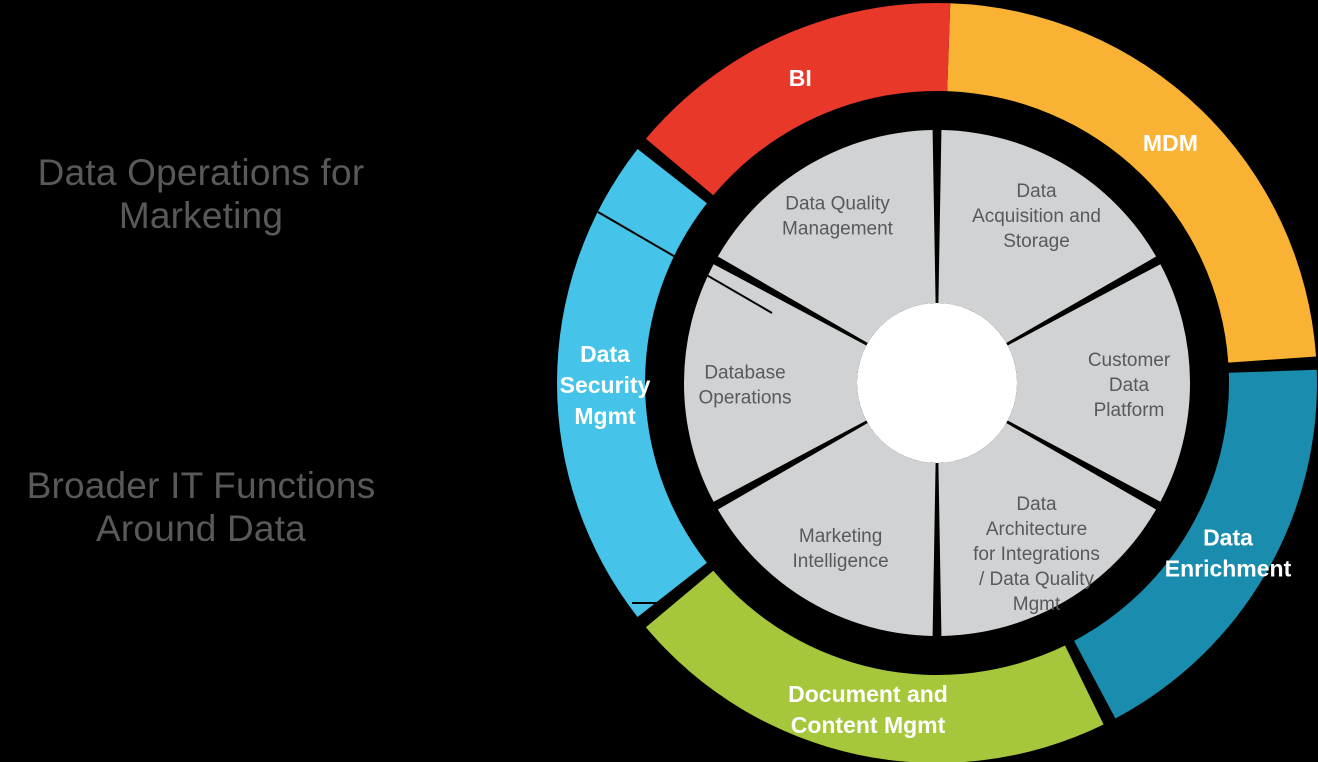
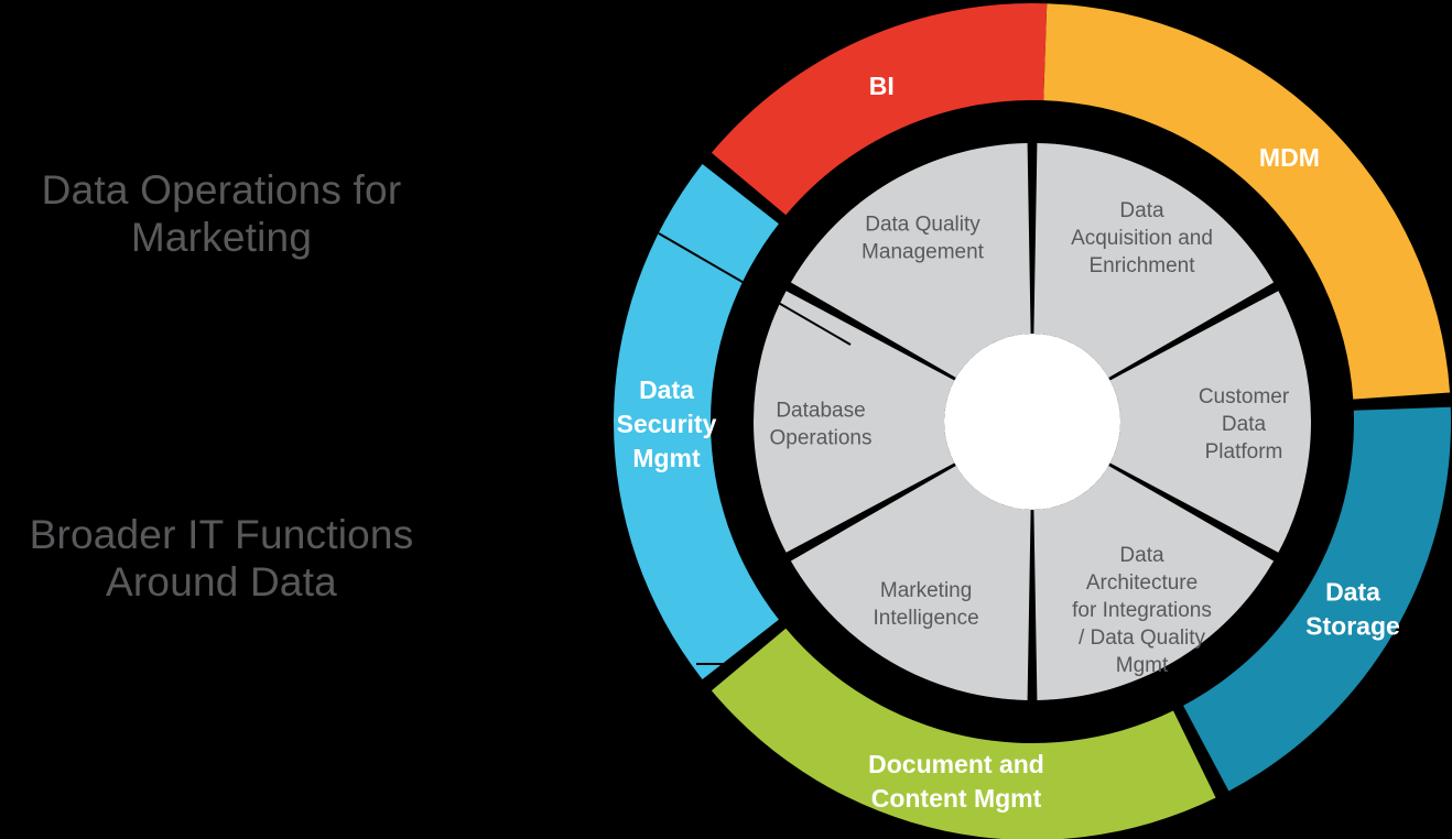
  MDM
- Data Enrichment
+ Data Storage
  Document and Content Mgmt
  Data Security Mgmt
  BI
- Data Acquisition and Storage
+ Data Acquisition and Enrichment
  Customer Data Platform
  Data Architecture for Integrations / Data Quality Mgmt
  Marketing Intelligence
  Database Operations
  Data Quality Management
  Data Operations for
  Marketing
  Broader IT Functions
  Around Data
